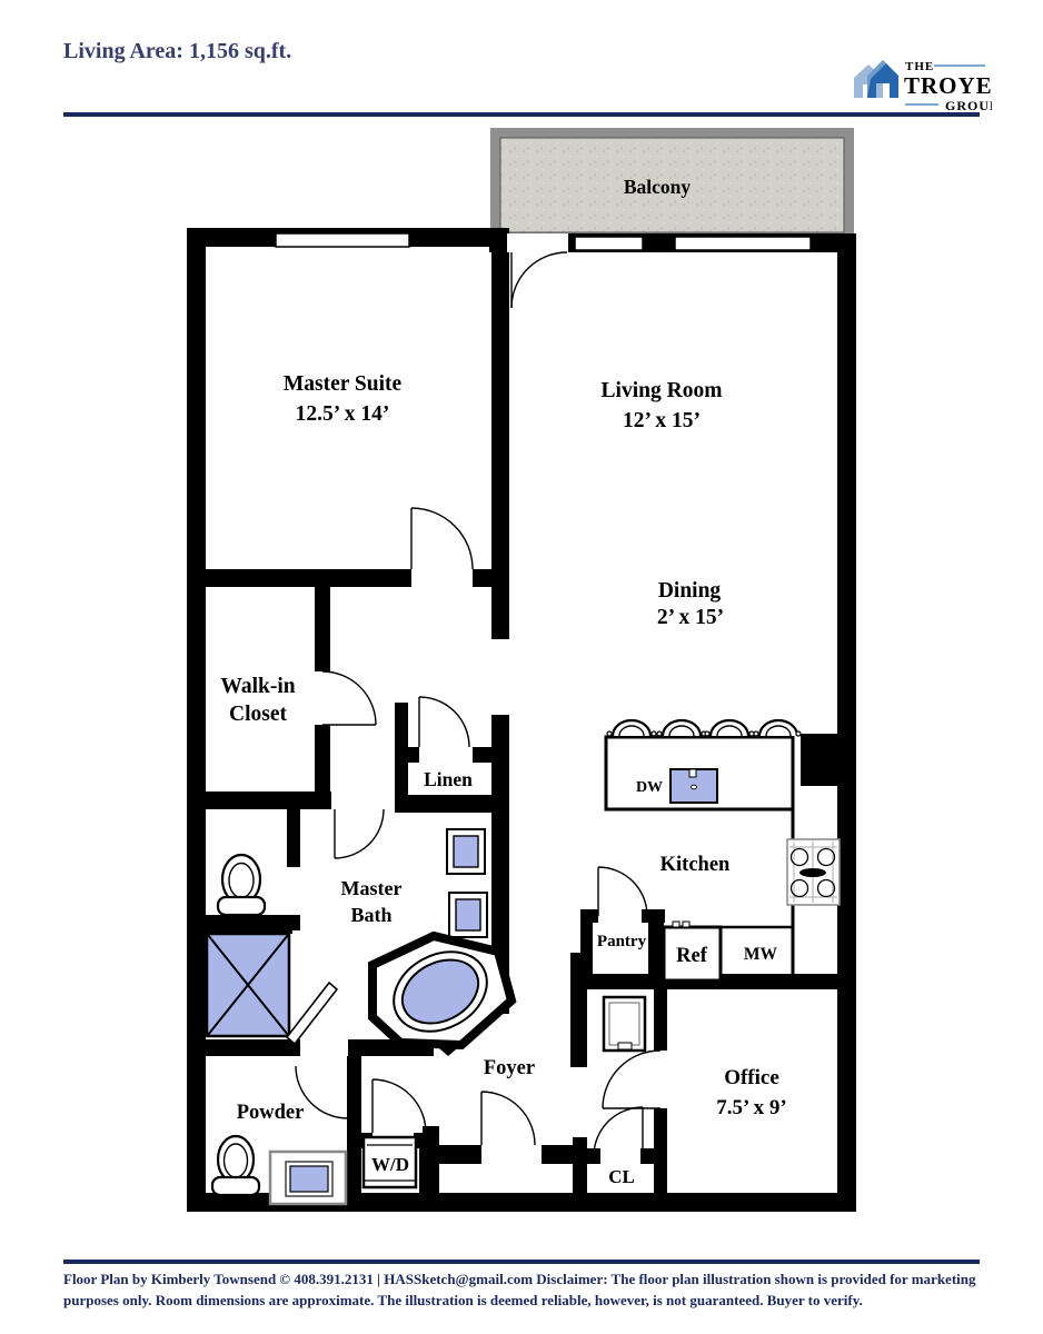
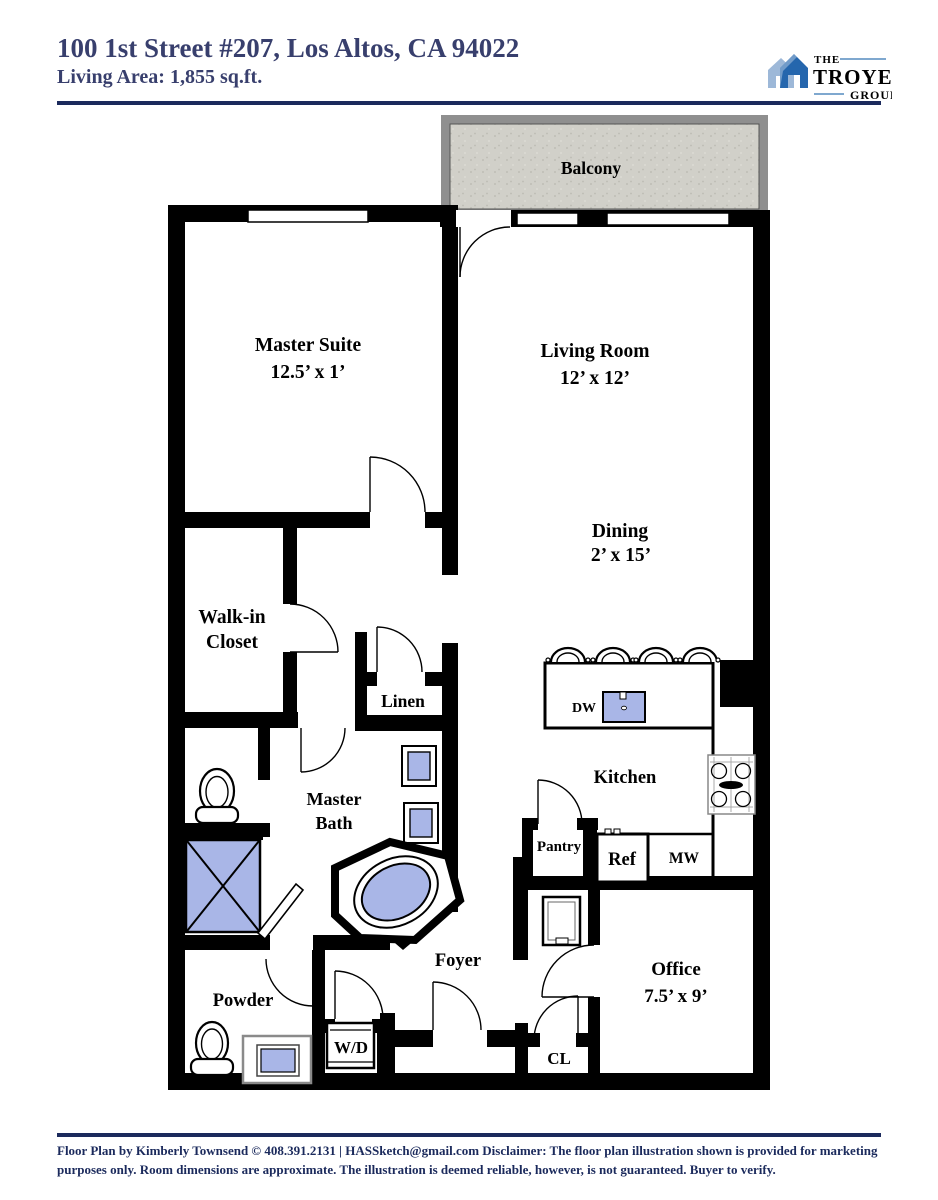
+ 100 1st Street #207, Los Altos, CA 94022
- Living Area: 1,156 sq.ft.
+ Living Area: 1,855 sq.ft.
  THE
  TROYE
  GROU
  Balcony
  Master Suite
- 12.5’ x 14’
+ 12.5’ x 1’
  Living Room
- 12’ x 15’
+ 12’ x 12’
  Dining
  2’ x 15’
  Walk-in
  Closet
  Linen
  Master
  Bath
  DW
  Kitchen
  Pantry
  Ref
  MW
  Foyer
  Powder
  W/D
  CL
  Office
  7.5’ x 9’
  Floor Plan by Kimberly Townsend © 408.391.2131 | HASSketch@gmail.com Disclaimer: The floor plan illustration shown is provided for marketing purposes only. Room dimensions are approximate. The illustration is deemed reliable, however, is not guaranteed. Buyer to verify.
